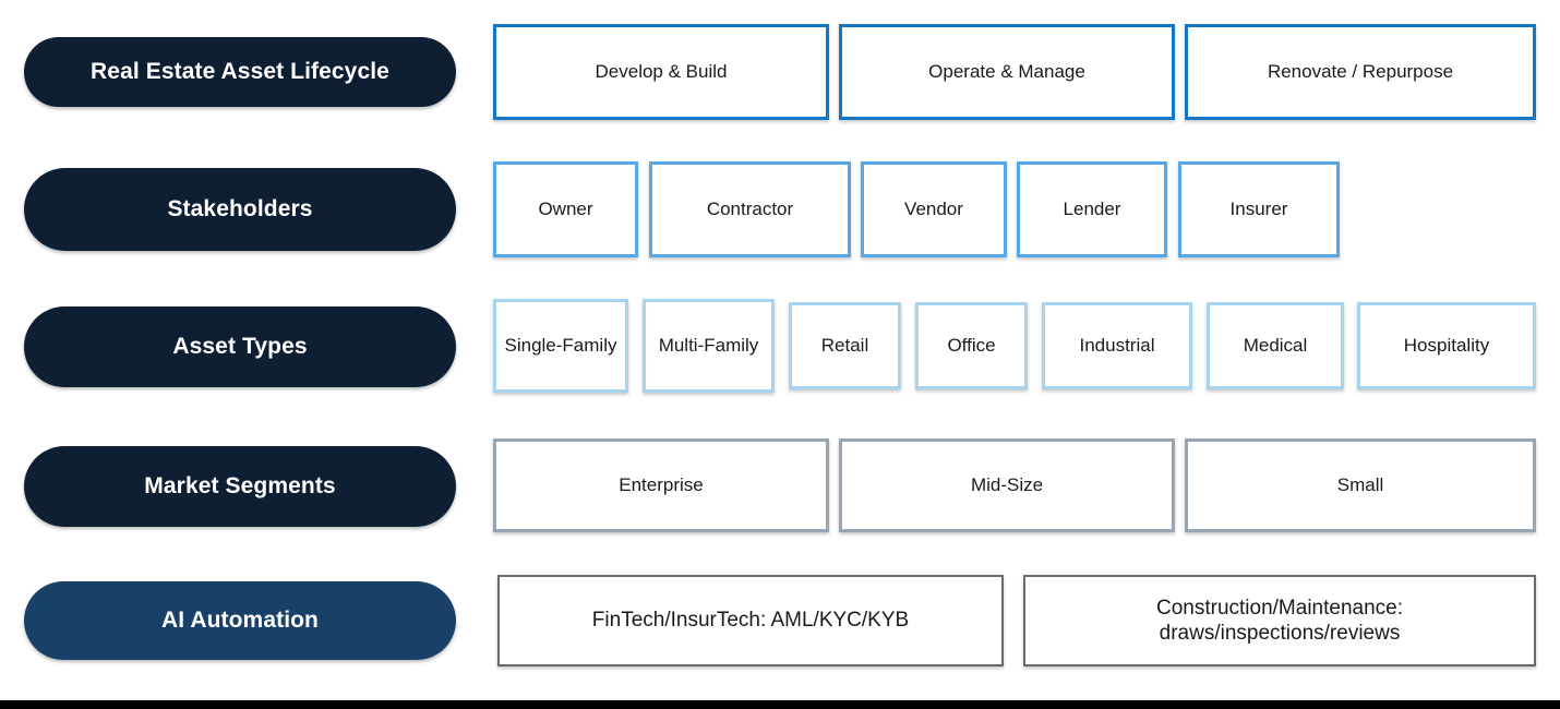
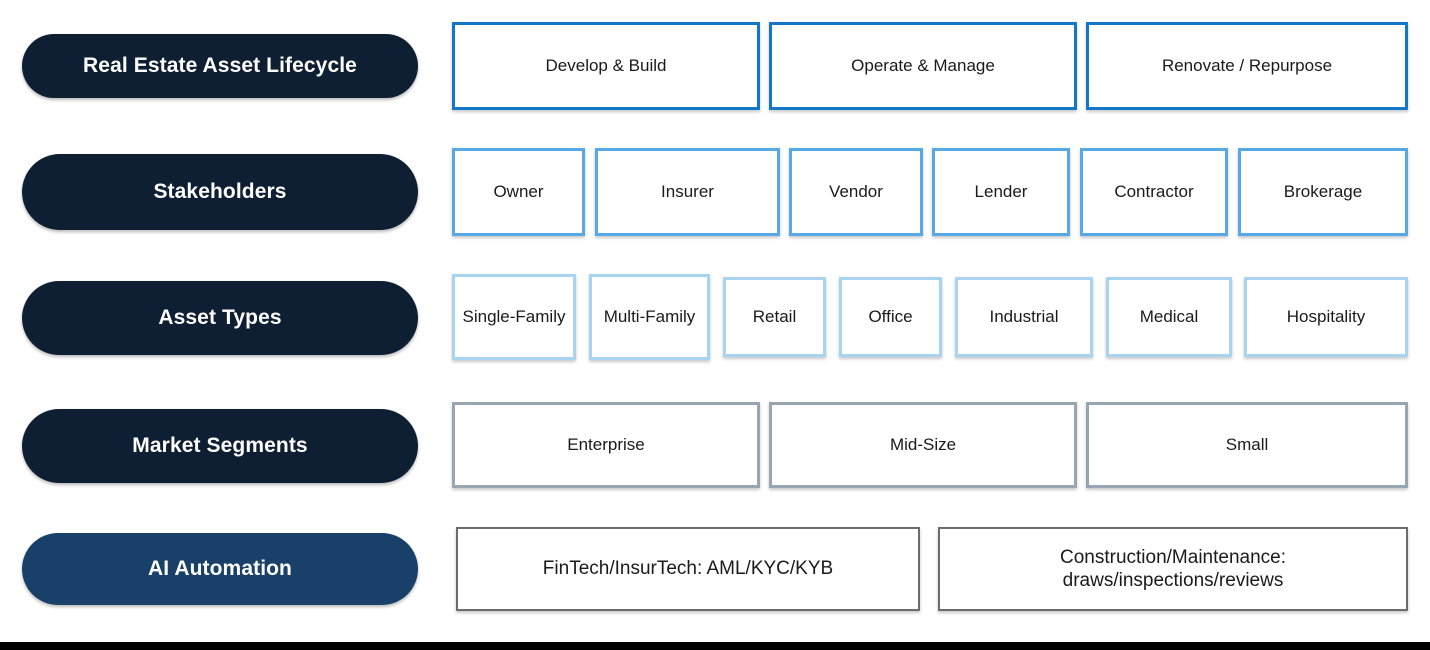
  Real Estate Asset Lifecycle
  Develop & Build
  Operate & Manage
  Renovate / Repurpose
  Stakeholders
  Owner
- Contractor
+ Insurer
  Vendor
  Lender
- Insurer
+ Contractor
+ Brokerage
  Asset Types
  Single-Family
  Multi-Family
  Retail
  Office
  Industrial
  Medical
  Hospitality
  Market Segments
  Enterprise
  Mid-Size
  Small
  AI Automation
  FinTech/InsurTech: AML/KYC/KYB
  Construction/Maintenance: draws/inspections/reviews
